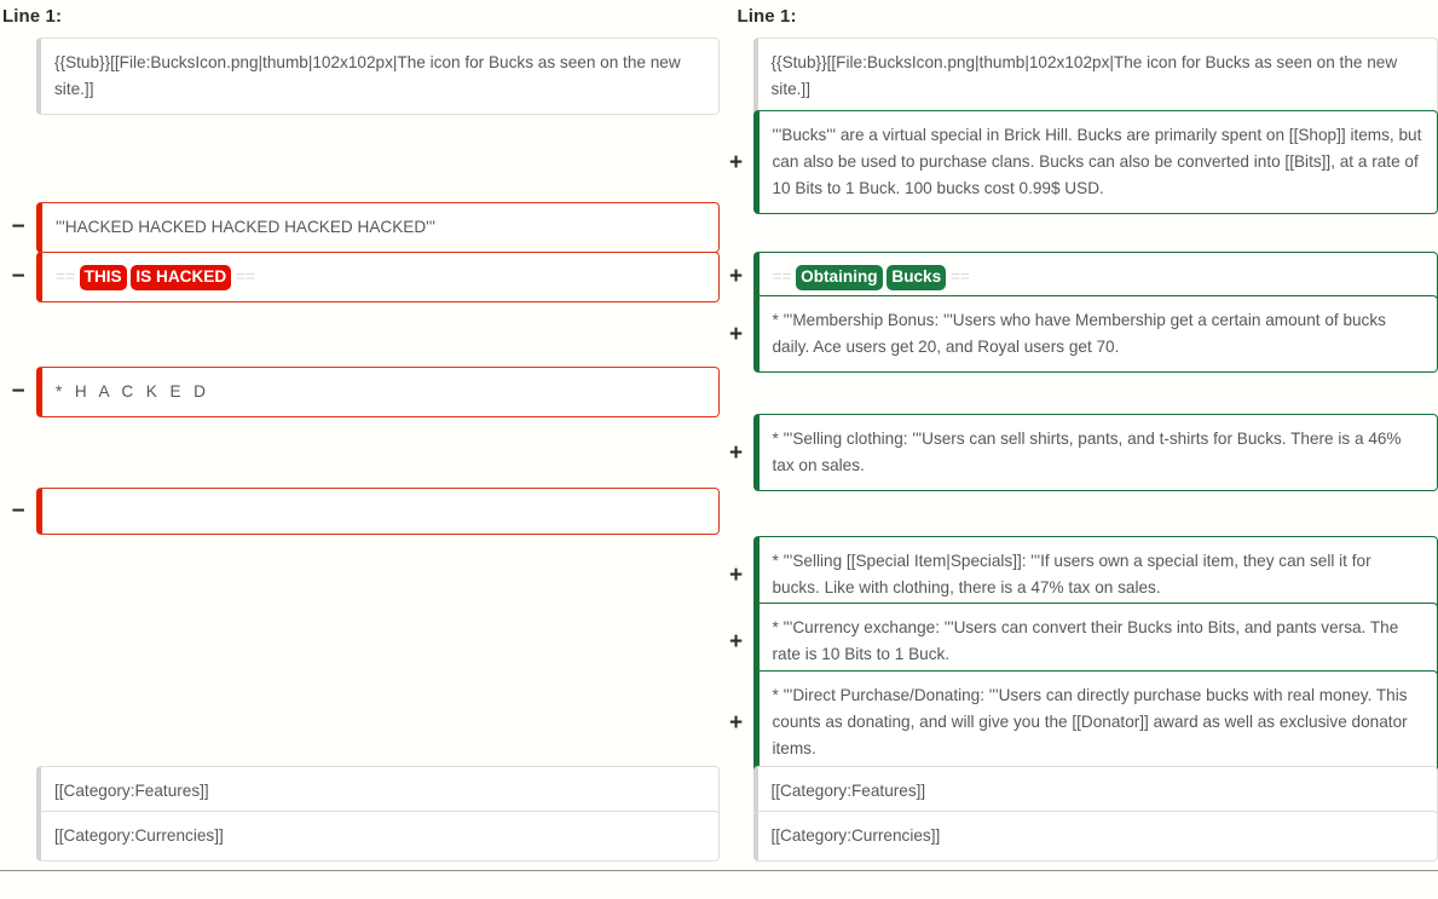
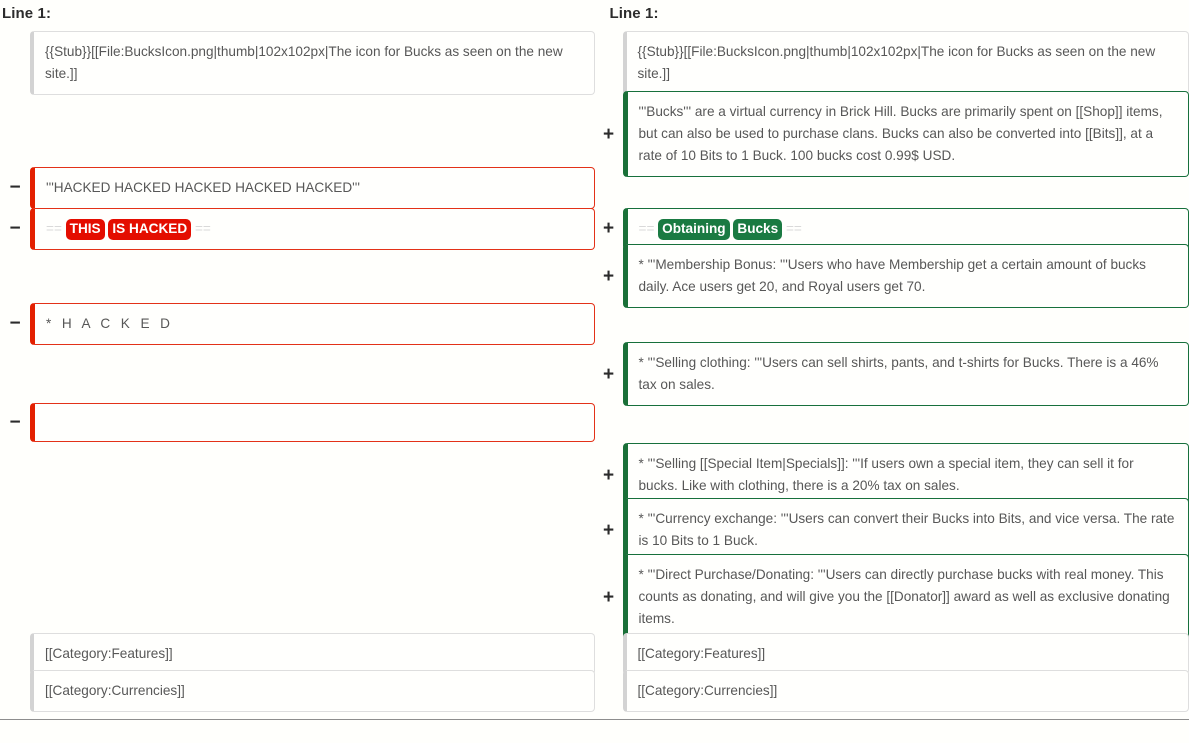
  Line 1:
  {{Stub}}[[File:BucksIcon.png|thumb|102x102px|The icon for Bucks as seen on the new site.]]
  −
  '''HACKED HACKED HACKED HACKED HACKED'''
  −
  == THIS IS HACKED ==
  −
  * H A C K E D
  −
  [[Category:Features]]
  [[Category:Currencies]]
  Line 1:
  {{Stub}}[[File:BucksIcon.png|thumb|102x102px|The icon for Bucks as seen on the new site.]]
  +
- '''Bucks''' are a virtual special in Brick Hill. Bucks are primarily spent on [[Shop]] items, but can also be used to purchase clans. Bucks can also be converted into [[Bits]], at a rate of 10 Bits to 1 Buck. 100 bucks cost 0.99$ USD.
+ '''Bucks''' are a virtual currency in Brick Hill. Bucks are primarily spent on [[Shop]] items, but can also be used to purchase clans. Bucks can also be converted into [[Bits]], at a rate of 10 Bits to 1 Buck. 100 bucks cost 0.99$ USD.
  +
  == Obtaining Bucks ==
  +
  * '''Membership Bonus: '''Users who have Membership get a certain amount of bucks daily. Ace users get 20, and Royal users get 70.
  +
  * '''Selling clothing: '''Users can sell shirts, pants, and t-shirts for Bucks. There is a 46% tax on sales.
  +
- * '''Selling [[Special Item|Specials]]: '''If users own a special item, they can sell it for bucks. Like with clothing, there is a 47% tax on sales.
+ * '''Selling [[Special Item|Specials]]: '''If users own a special item, they can sell it for bucks. Like with clothing, there is a 20% tax on sales.
  +
- * '''Currency exchange: '''Users can convert their Bucks into Bits, and pants versa. The rate is 10 Bits to 1 Buck.
+ * '''Currency exchange: '''Users can convert their Bucks into Bits, and vice versa. The rate is 10 Bits to 1 Buck.
  +
- * '''Direct Purchase/Donating: '''Users can directly purchase bucks with real money. This counts as donating, and will give you the [[Donator]] award as well as exclusive donator items.
+ * '''Direct Purchase/Donating: '''Users can directly purchase bucks with real money. This counts as donating, and will give you the [[Donator]] award as well as exclusive donating items.
  [[Category:Features]]
  [[Category:Currencies]]
